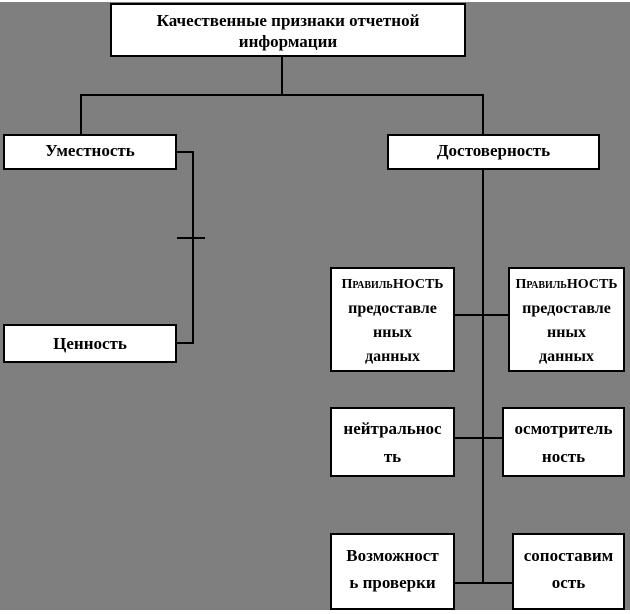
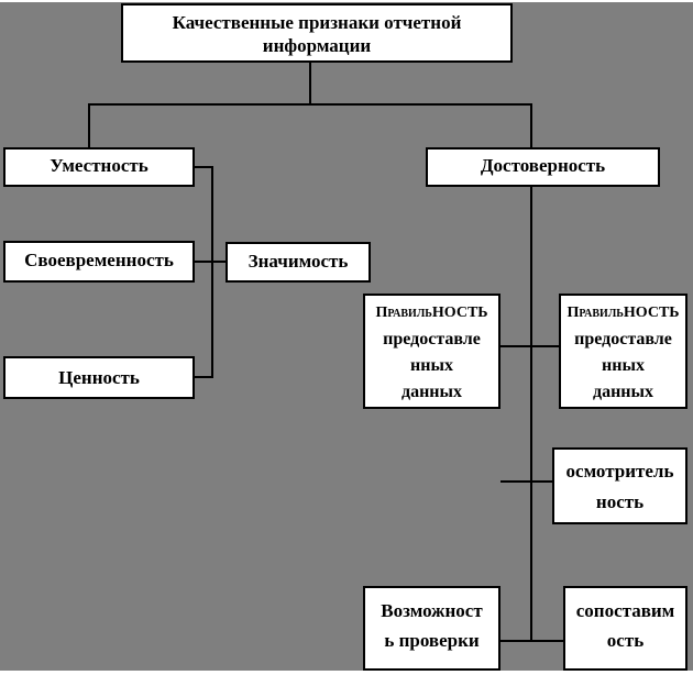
  Качественные признаки отчетной
  информации
  Уместность
  Достоверность
+ Своевременность
+ Значимость
  Ценность
  ПравильНОСТЬ
  предоставле
  нных
  данных
  ПравильНОСТЬ
  предоставле
  нных
  данных
- нейтральнос
- ть
  осмотритель
  ность
  Возможност
  ь проверки
  сопоставим
  ость
